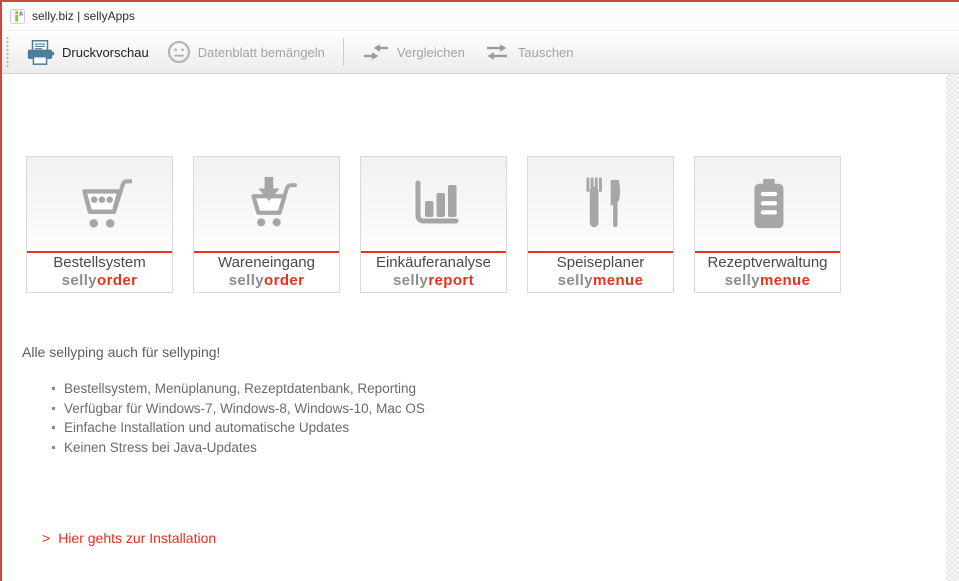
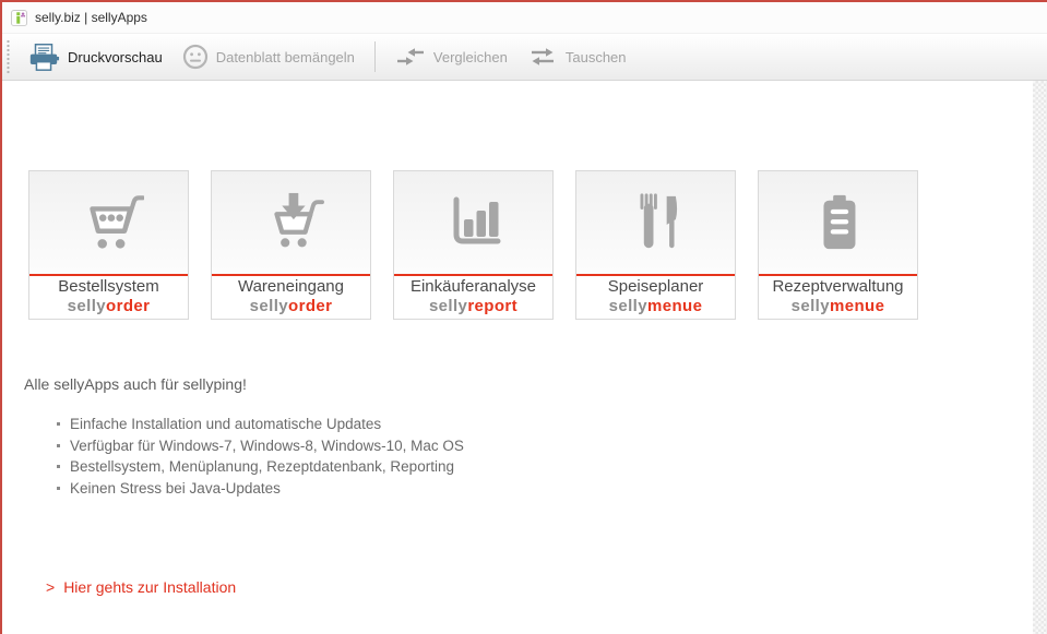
  selly.biz | sellyApps
  Druckvorschau
  Datenblatt bemängeln
  Vergleichen
  Tauschen
  Bestellsystem
  sellyorder
  Wareneingang
  sellyorder
  Einkäuferanalyse
  sellyreport
  Speiseplaner
  sellymenue
  Rezeptverwaltung
  sellymenue
- Alle sellyping auch für sellyping!
+ Alle sellyApps auch für sellyping!
- Bestellsystem, Menüplanung, Rezeptdatenbank, Reporting
+ Einfache Installation und automatische Updates
  Verfügbar für Windows-7, Windows-8, Windows-10, Mac OS
- Einfache Installation und automatische Updates
+ Bestellsystem, Menüplanung, Rezeptdatenbank, Reporting
  Keinen Stress bei Java-Updates
  >
  Hier gehts zur Installation
